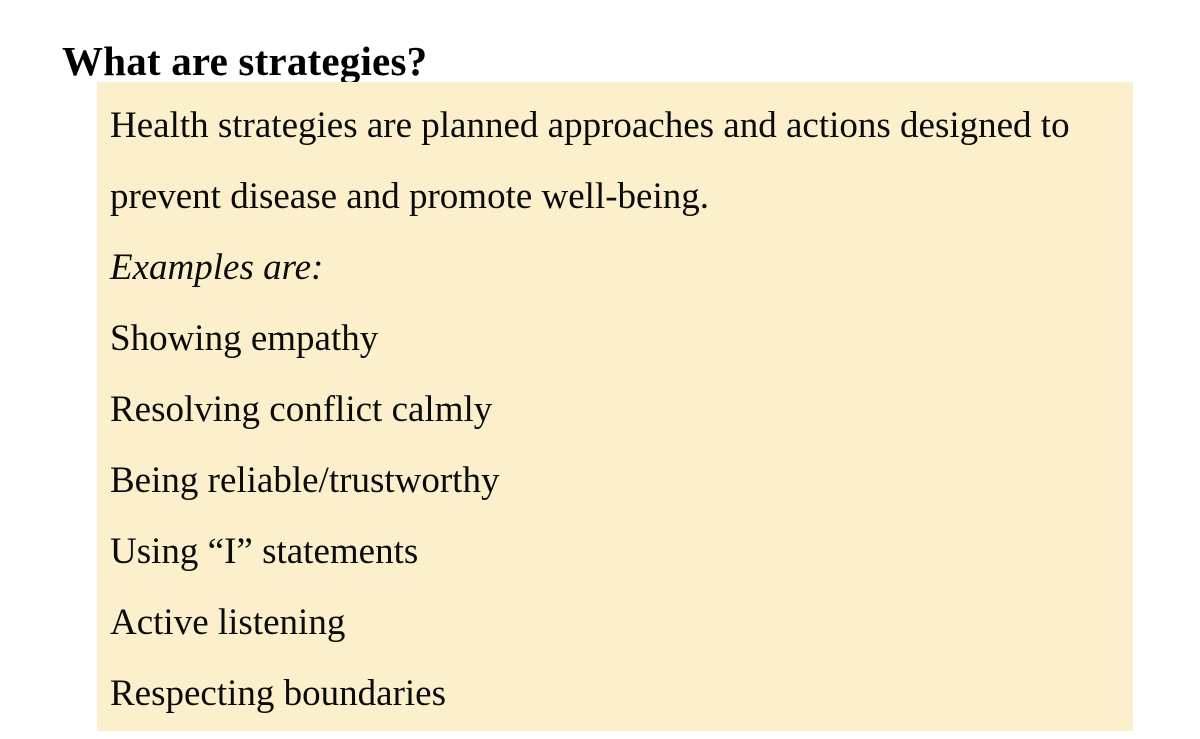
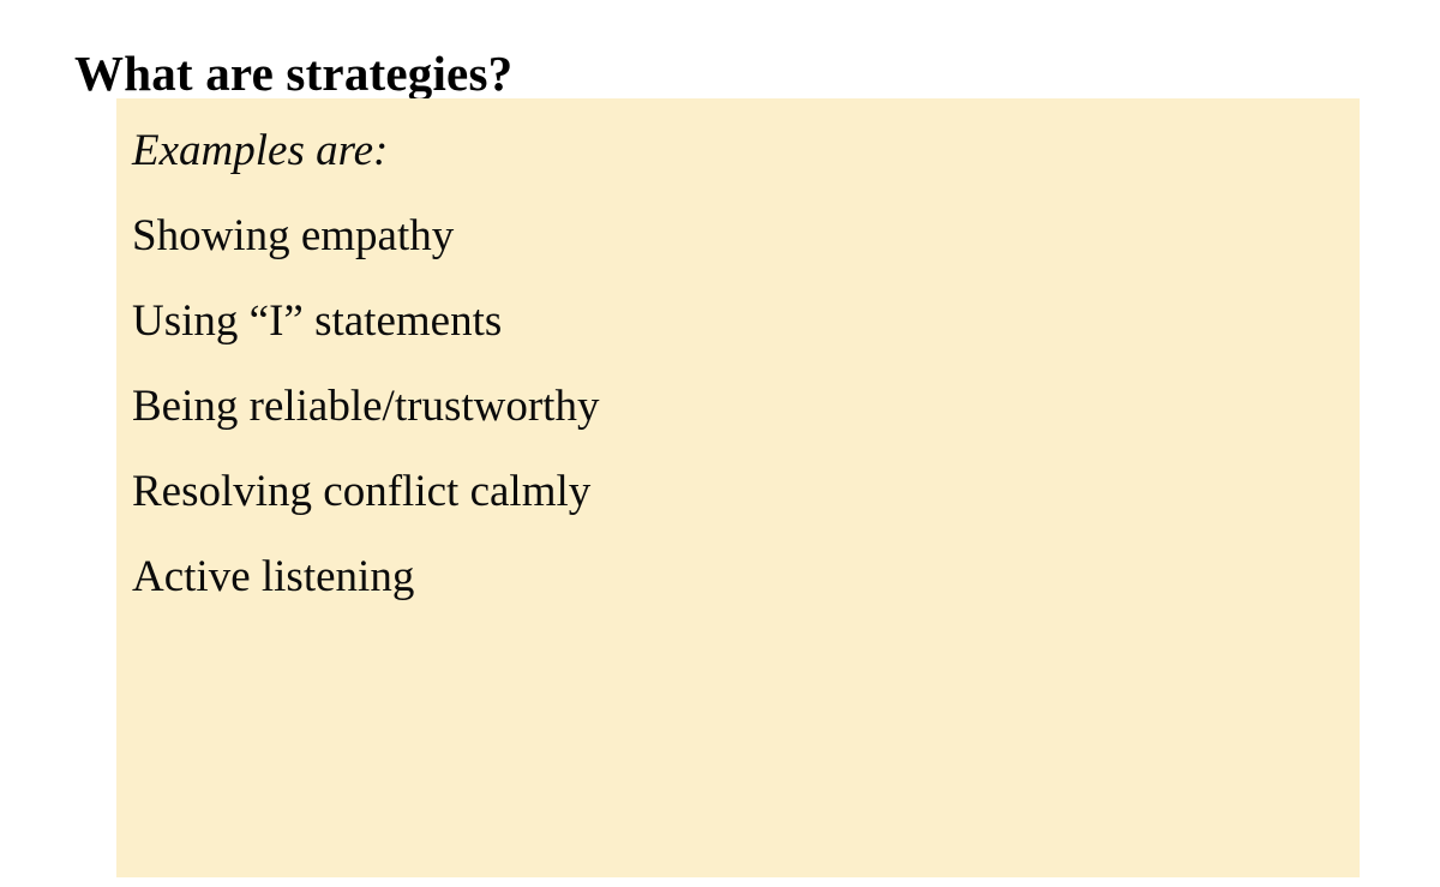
  What are strategies?
- Health strategies are planned approaches and actions designed to prevent disease and promote well-being.
  Examples are:
  Showing empathy
- Resolving conflict calmly
+ Using “I” statements
  Being reliable/trustworthy
- Using “I” statements
+ Resolving conflict calmly
  Active listening
- Respecting boundaries
